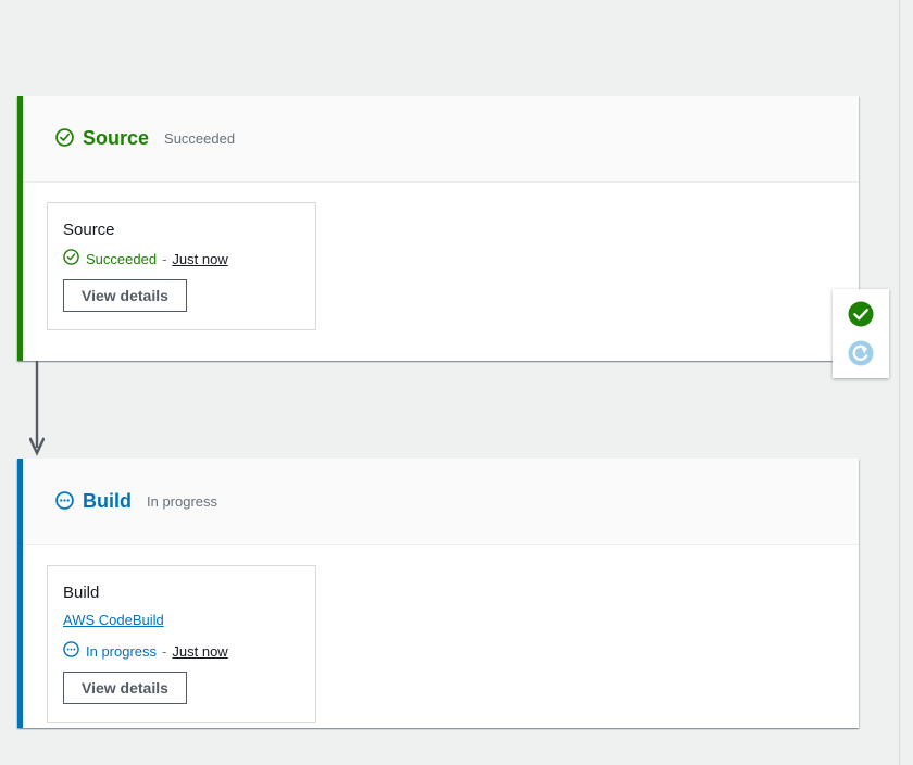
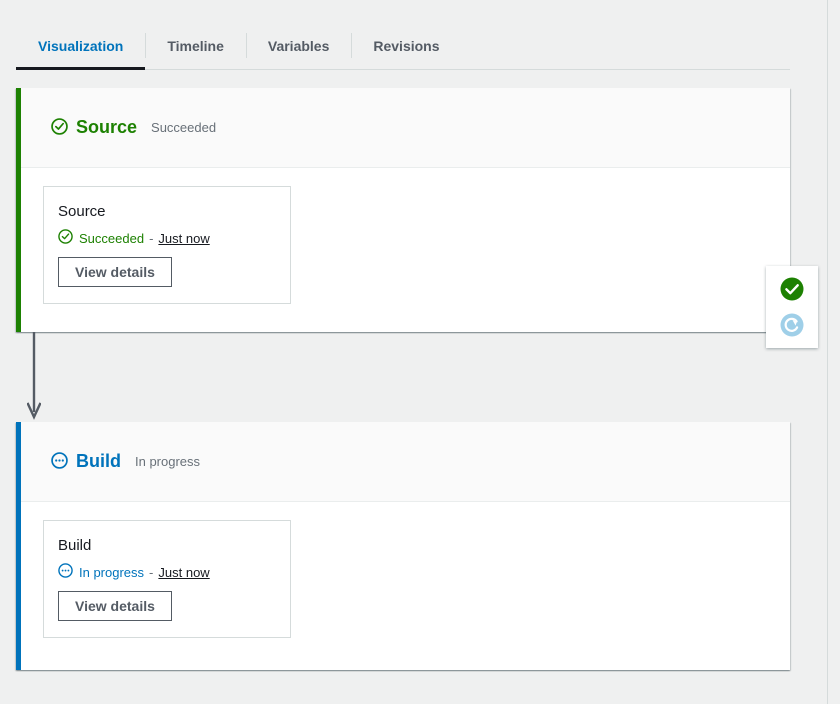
+ Visualization
+ Timeline
+ Variables
+ Revisions
  Source
  Succeeded
  Source
  Succeeded
  -
  Just now
  View details
  Build
  In progress
  Build
- AWS CodeBuild
  In progress
  -
  Just now
  View details
